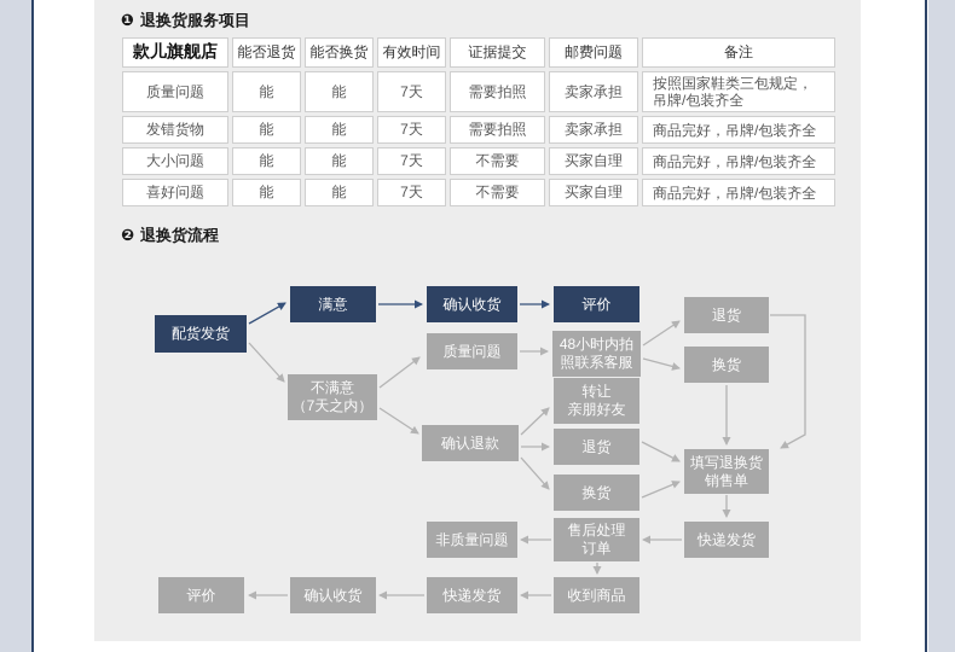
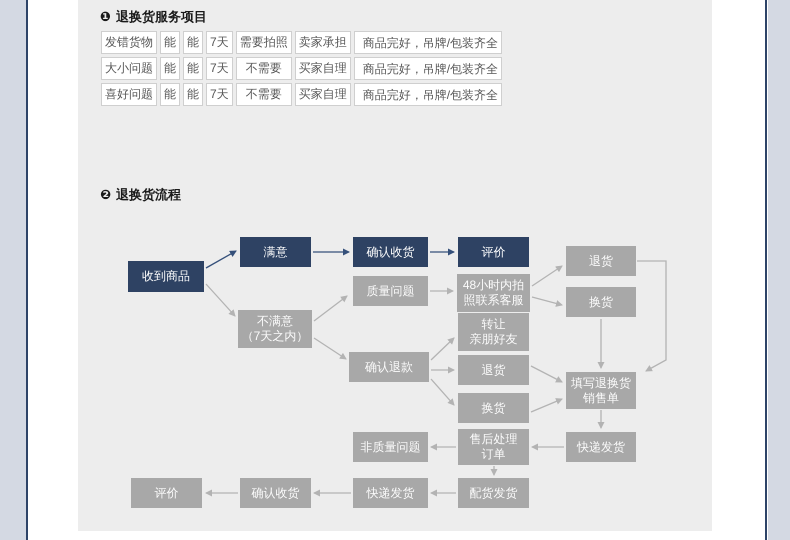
  ❶
  退换货服务项目
- 款儿旗舰店	能否退货	能否换货	有效时间	证据提交	邮费问题	备注
- 质量问题	能	能	7天	需要拍照	卖家承担	按照国家鞋类三包规定， 吊牌/包装齐全
  发错货物	能	能	7天	需要拍照	卖家承担	商品完好，吊牌/包装齐全
  大小问题	能	能	7天	不需要	买家自理	商品完好，吊牌/包装齐全
  喜好问题	能	能	7天	不需要	买家自理	商品完好，吊牌/包装齐全
  ❷
  退换货流程
- 配货发货
+ 收到商品
  满意
  确认收货
  评价
  退货
  换货
  质量问题
  48小时内拍
  照联系客服
  不满意
  （7天之内）
  转让
  亲朋好友
  确认退款
  退货
  换货
  填写退换货
  销售单
  快递发货
  售后处理
  订单
  非质量问题
- 收到商品
+ 配货发货
  快递发货
  确认收货
  评价
